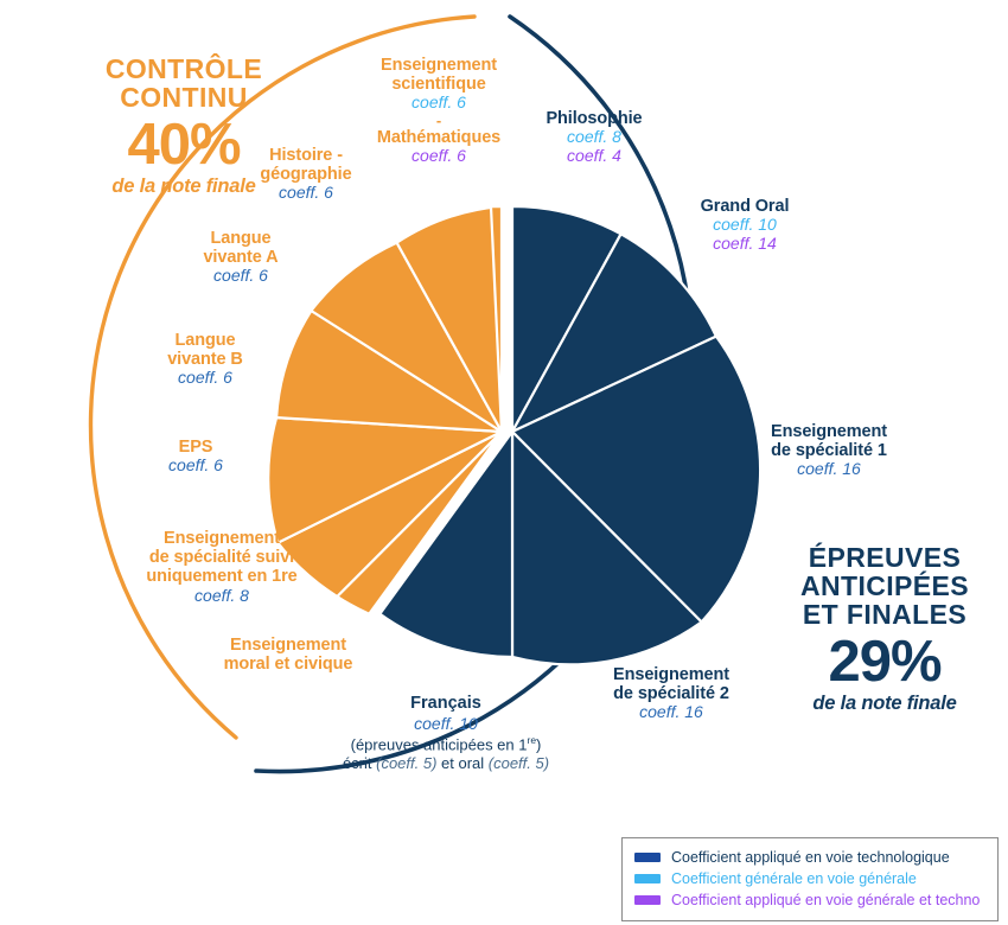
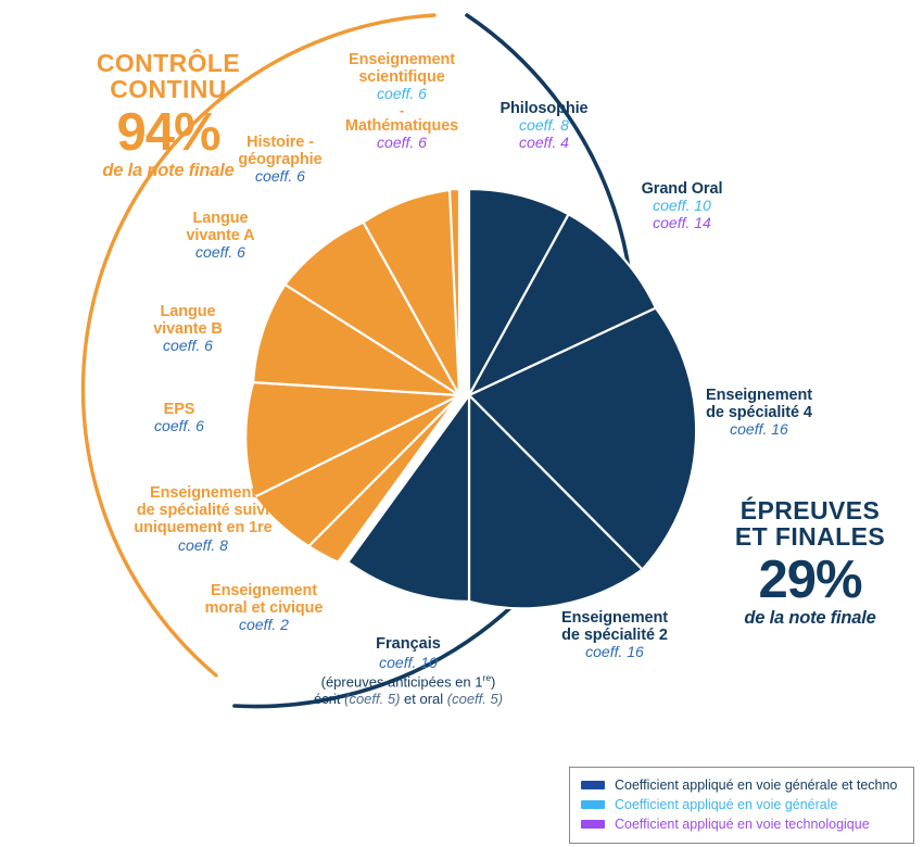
  CONTRÔLE
  CONTINU
- 40%
+ 94%
  de la note finale
  ÉPREUVES
- ANTICIPÉES
  ET FINALES
  29%
  de la note finale
  Enseignement
  scientifique
  coeff. 6
  -
  Mathématiques
  coeff. 6
  Histoire -
  géographie
  coeff. 6
  Langue
  vivante A
  coeff. 6
  Langue
  vivante B
  coeff. 6
  EPS
  coeff. 6
  Enseignement
  de spécialité suivi
  uniquement en 1re
  coeff. 8
  Enseignement
  moral et civique
+ coeff. 2
  Philosophie
  coeff. 8
  coeff. 4
  Grand Oral
  coeff. 10
  coeff. 14
  Enseignement
- de spécialité 1
+ de spécialité 4
  coeff. 16
  Enseignement
  de spécialité 2
  coeff. 16
  Français
  coeff. 10
  (épreuves anticipées en 1re)
  écrit (coeff. 5) et oral (coeff. 5)
- Coefficient appliqué en voie technologique
+ Coefficient appliqué en voie générale et techno
- Coefficient générale en voie générale
+ Coefficient appliqué en voie générale
- Coefficient appliqué en voie générale et techno
+ Coefficient appliqué en voie technologique
